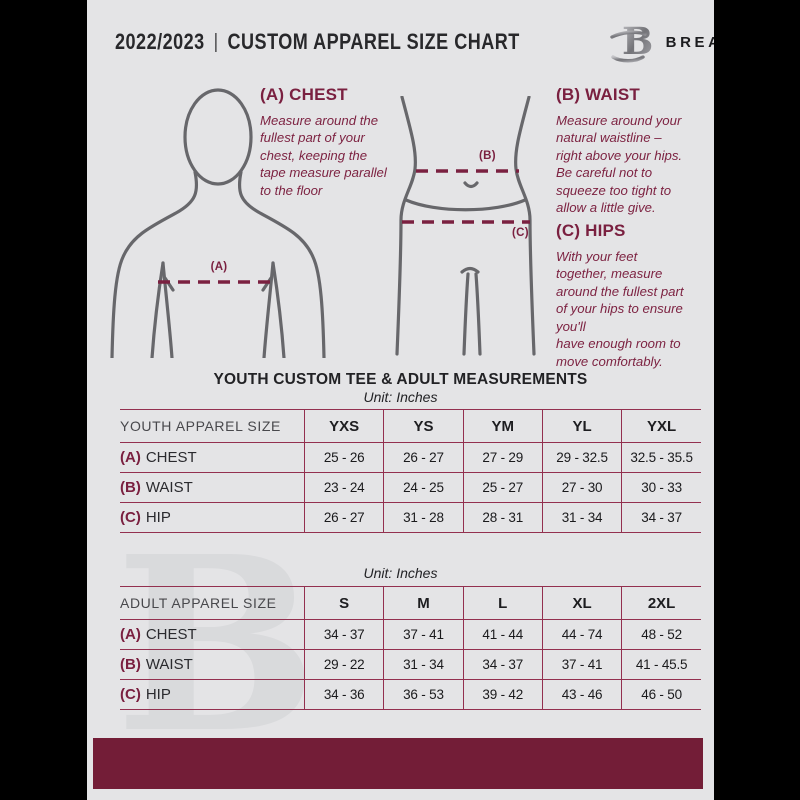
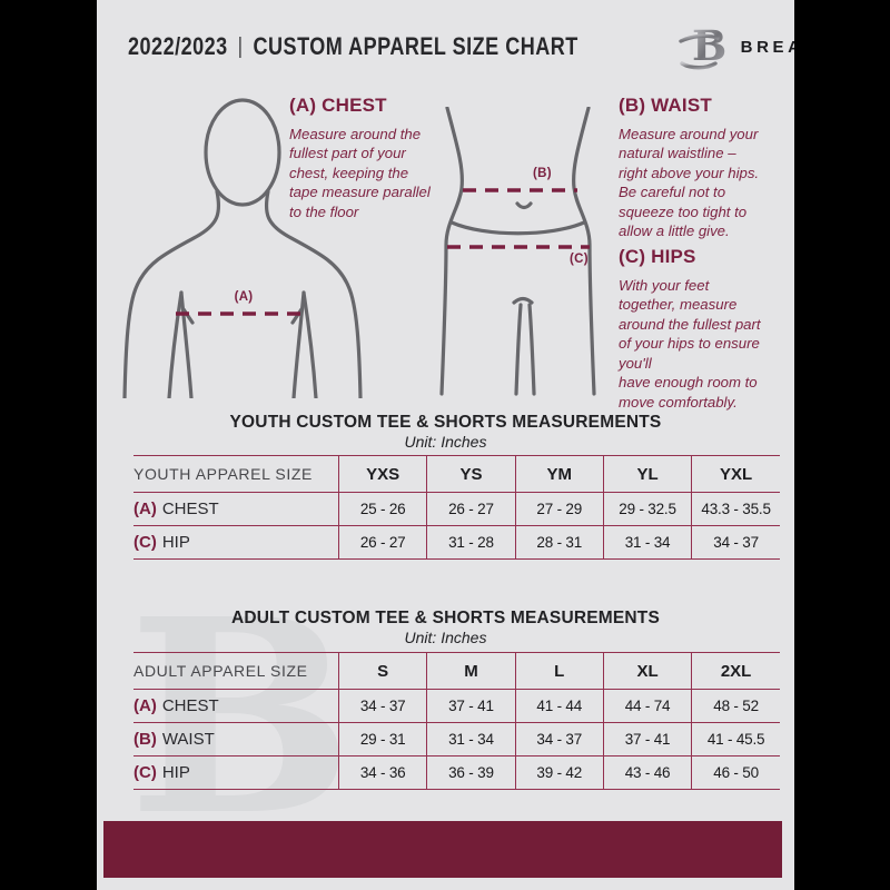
  B
  2022/2023
  |
  CUSTOM APPAREL SIZE CHART
  B
  (A)
  (B)
  (C)
  (A) CHEST
  Measure around the
  fullest part of your
  chest, keeping the
  tape measure parallel
  to the floor
  (B) WAIST
  Measure around your
  natural waistline –
  right above your hips.
  Be careful not to
  squeeze too tight to
  allow a little give.
  (C) HIPS
  With your feet
  together, measure
  around the fullest part
  of your hips to ensure
  you'll
  have enough room to
  move comfortably.
- YOUTH CUSTOM TEE & ADULT MEASUREMENTS
+ YOUTH CUSTOM TEE & SHORTS MEASUREMENTS
  Unit: Inches
  YOUTH APPAREL SIZE	YXS	YS	YM	YL	YXL
- (A) CHEST	25 - 26	26 - 27	27 - 29	29 - 32.5	32.5 - 35.5
+ (A) CHEST	25 - 26	26 - 27	27 - 29	29 - 32.5	43.3 - 35.5
- (B) WAIST	23 - 24	24 - 25	25 - 27	27 - 30	30 - 33
  (C) HIP	26 - 27	31 - 28	28 - 31	31 - 34	34 - 37
+ ADULT CUSTOM TEE & SHORTS MEASUREMENTS
  Unit: Inches
  ADULT APPAREL SIZE	S	M	L	XL	2XL
  (A) CHEST	34 - 37	37 - 41	41 - 44	44 - 74	48 - 52
- (B) WAIST	29 - 22	31 - 34	34 - 37	37 - 41	41 - 45.5
+ (B) WAIST	29 - 31	31 - 34	34 - 37	37 - 41	41 - 45.5
- (C) HIP	34 - 36	36 - 53	39 - 42	43 - 46	46 - 50
+ (C) HIP	34 - 36	36 - 39	39 - 42	43 - 46	46 - 50
